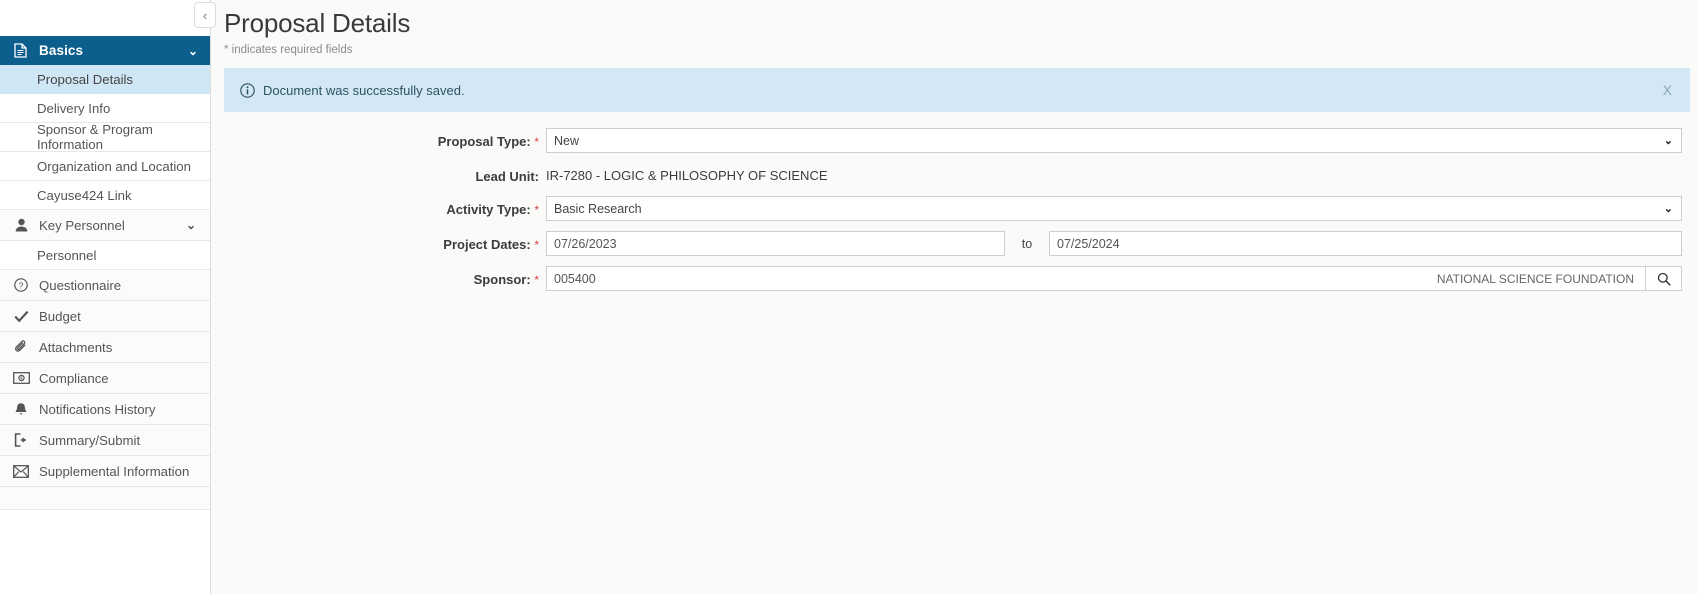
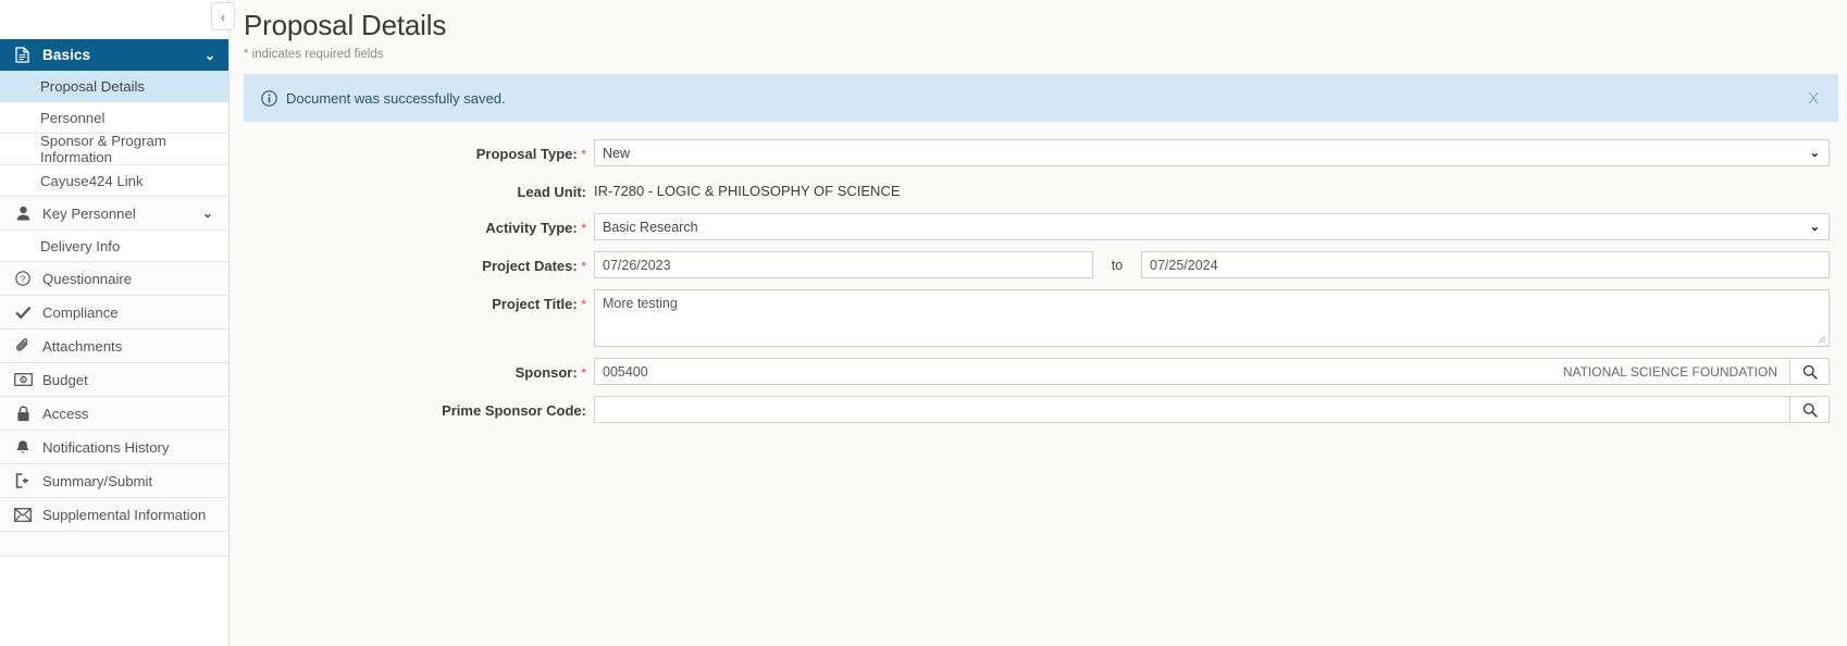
  Basics
  ⌄
  Proposal Details
- Delivery Info
+ Personnel
  Sponsor & Program Information
- Organization and Location
  Cayuse424 Link
  Key Personnel
  ⌄
- Personnel
+ Delivery Info
  ?
  Questionnaire
- Budget
+ Compliance
  Attachments
- Compliance
+ Budget
+ Access
  Notifications History
  Summary/Submit
  Supplemental Information
  ‹
  Proposal Details
  * indicates required fields
  Document was successfully saved.
  X
  Proposal Type: *
  New
  ⌄
  Lead Unit:
  IR-7280 - LOGIC & PHILOSOPHY OF SCIENCE
  Activity Type: *
  Basic Research
  ⌄
  Project Dates: *
  07/26/2023
  to
  07/25/2024
+ Project Title: *
+ More testing
  Sponsor: *
  005400
  NATIONAL SCIENCE FOUNDATION
+ Prime Sponsor Code:
